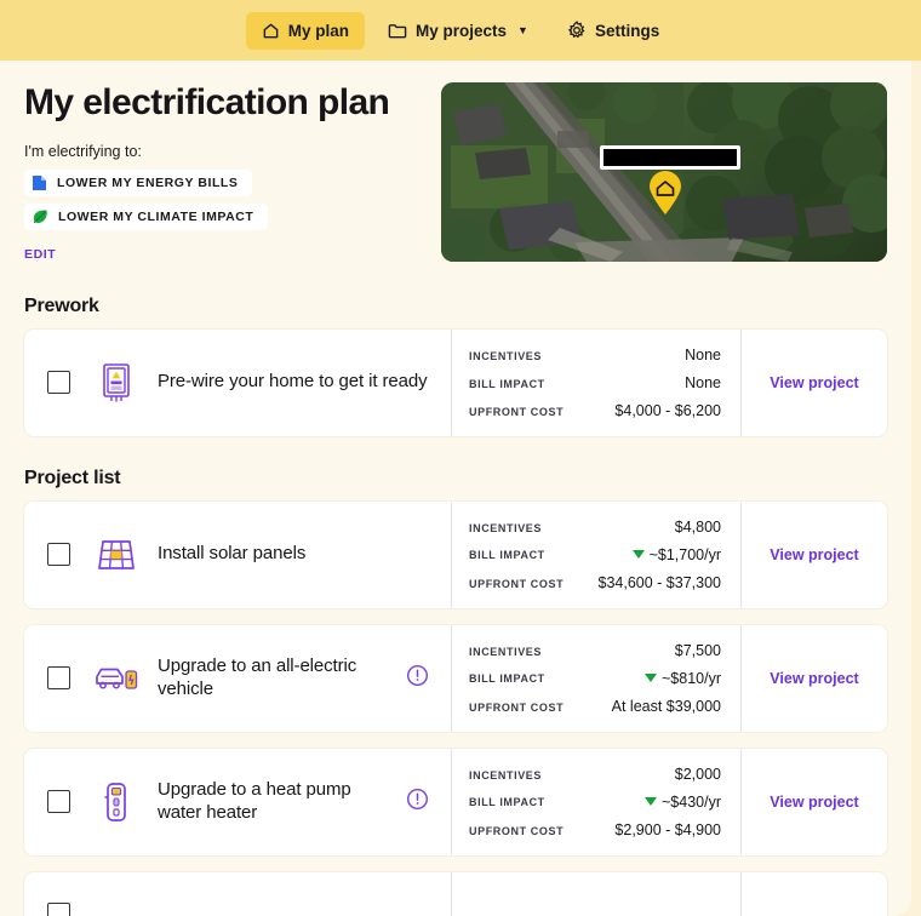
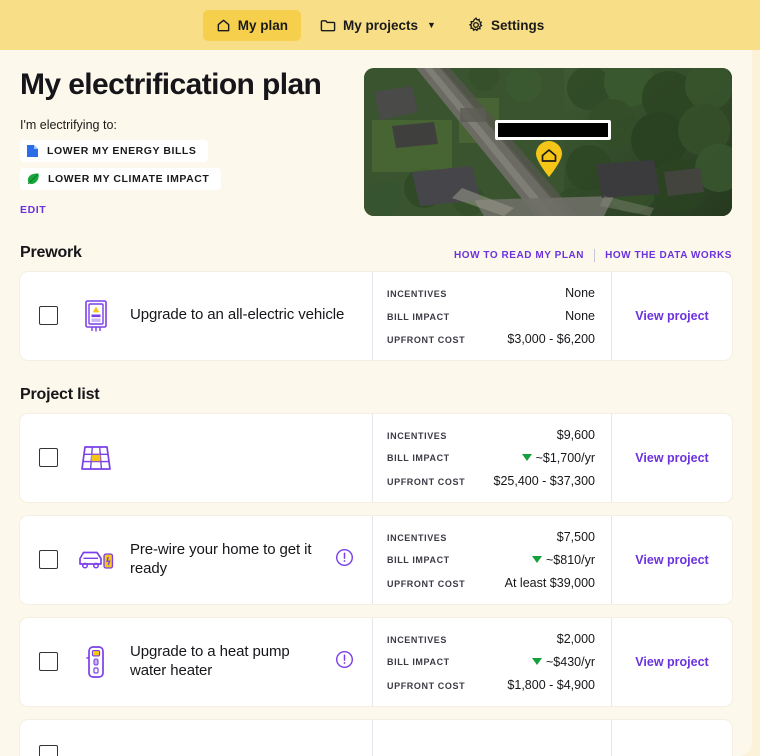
  My plan
  My projects
  ▼
  Settings
  My electrification plan
  I'm electrifying to:
  LOWER MY ENERGY BILLS
  LOWER MY CLIMATE IMPACT
  EDIT
  Prework
+ HOW TO READ MY PLAN
+ HOW THE DATA WORKS
- Pre-wire your home to get it ready
+ Upgrade to an all-electric vehicle
  INCENTIVES
  None
  BILL IMPACT
  None
  UPFRONT COST
- $4,000 - $6,200
+ $3,000 - $6,200
  View project
  Project list
- Install solar panels
  INCENTIVES
- $4,800
+ $9,600
  BILL IMPACT
  ~$1,700/yr
  UPFRONT COST
- $34,600 - $37,300
+ $25,400 - $37,300
  View project
- Upgrade to an all-electric vehicle
+ Pre-wire your home to get it ready
  INCENTIVES
  $7,500
  BILL IMPACT
  ~$810/yr
  UPFRONT COST
  At least $39,000
  View project
  Upgrade to a heat pump water heater
  INCENTIVES
  $2,000
  BILL IMPACT
  ~$430/yr
  UPFRONT COST
- $2,900 - $4,900
+ $1,800 - $4,900
  View project
